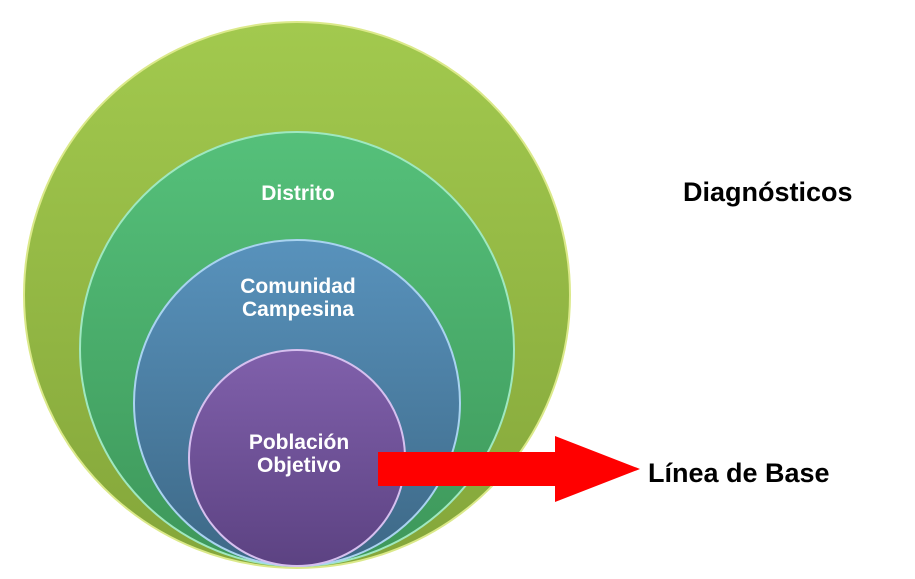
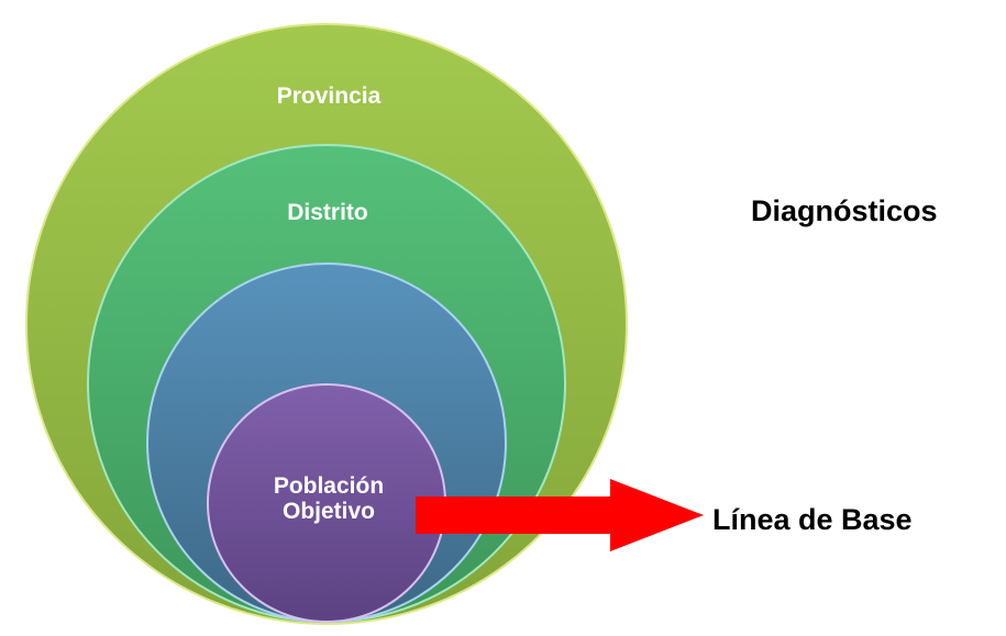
+ Provincia
  Distrito
- Comunidad
- Campesina
  Población
  Objetivo
  Diagnósticos
  Línea de Base
